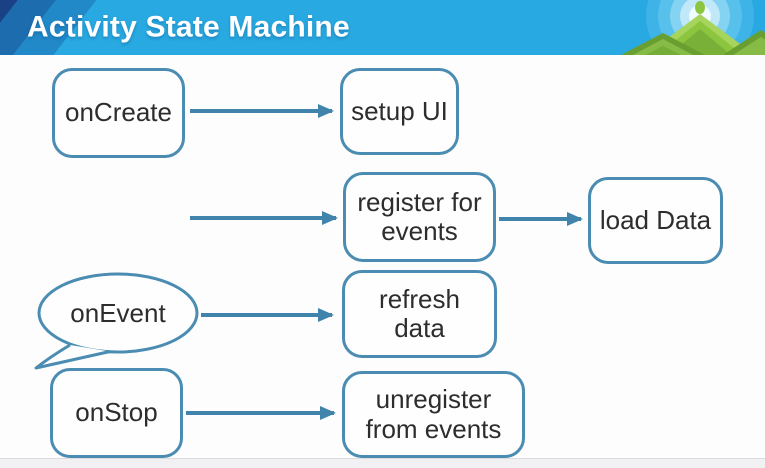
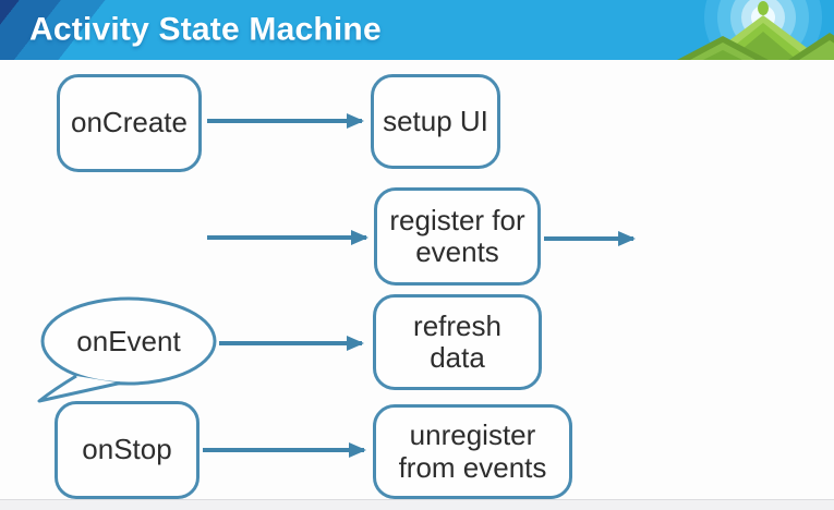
  Activity State Machine
  onCreate
  setup UI
  register for
  events
- load Data
  onEvent
  refresh
  data
  onStop
  unregister
  from events
